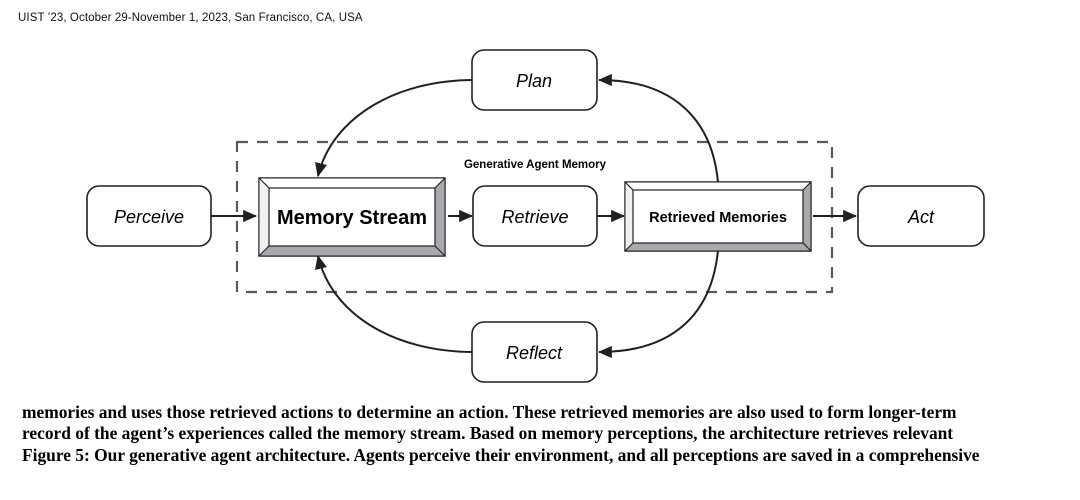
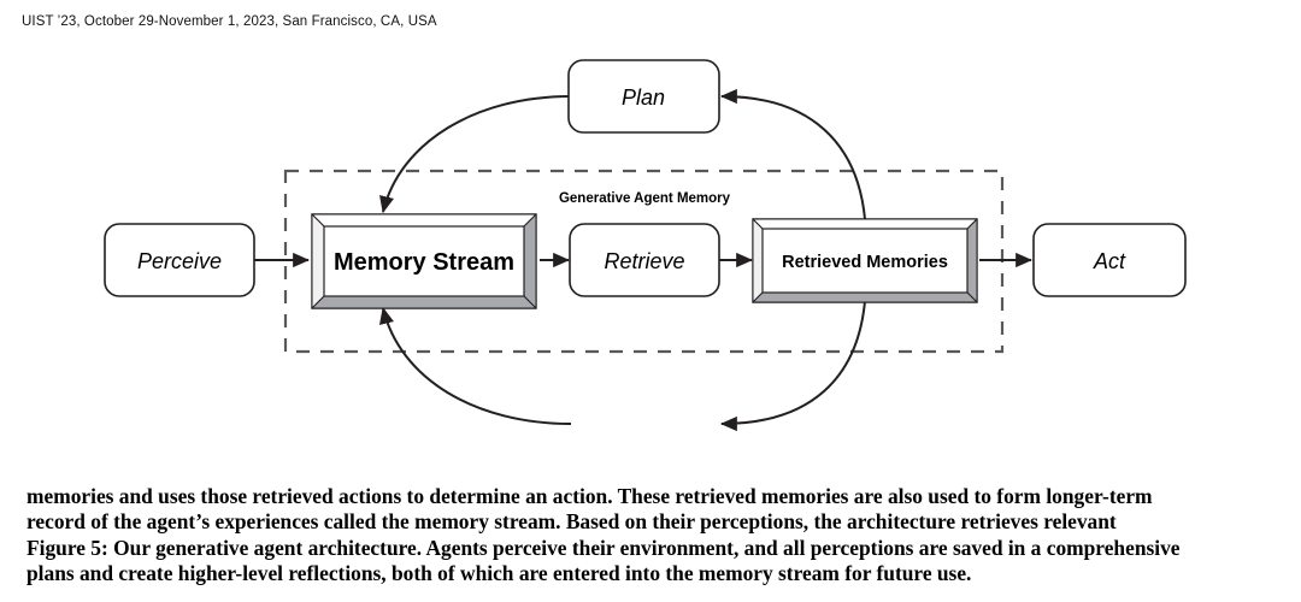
  UIST ’23, October 29-November 1, 2023, San Francisco, CA, USA
  Generative Agent Memory
  Perceive
  Memory Stream
  Retrieve
  Retrieved Memories
  Act
  Plan
- Reflect
  memories and uses those retrieved actions to determine an action. These retrieved memories are also used to form longer-term
- record of the agent’s experiences called the memory stream. Based on memory perceptions, the architecture retrieves relevant
+ record of the agent’s experiences called the memory stream. Based on their perceptions, the architecture retrieves relevant
  Figure 5: Our generative agent architecture. Agents perceive their environment, and all perceptions are saved in a comprehensive
+ plans and create higher-level reflections, both of which are entered into the memory stream for future use.
